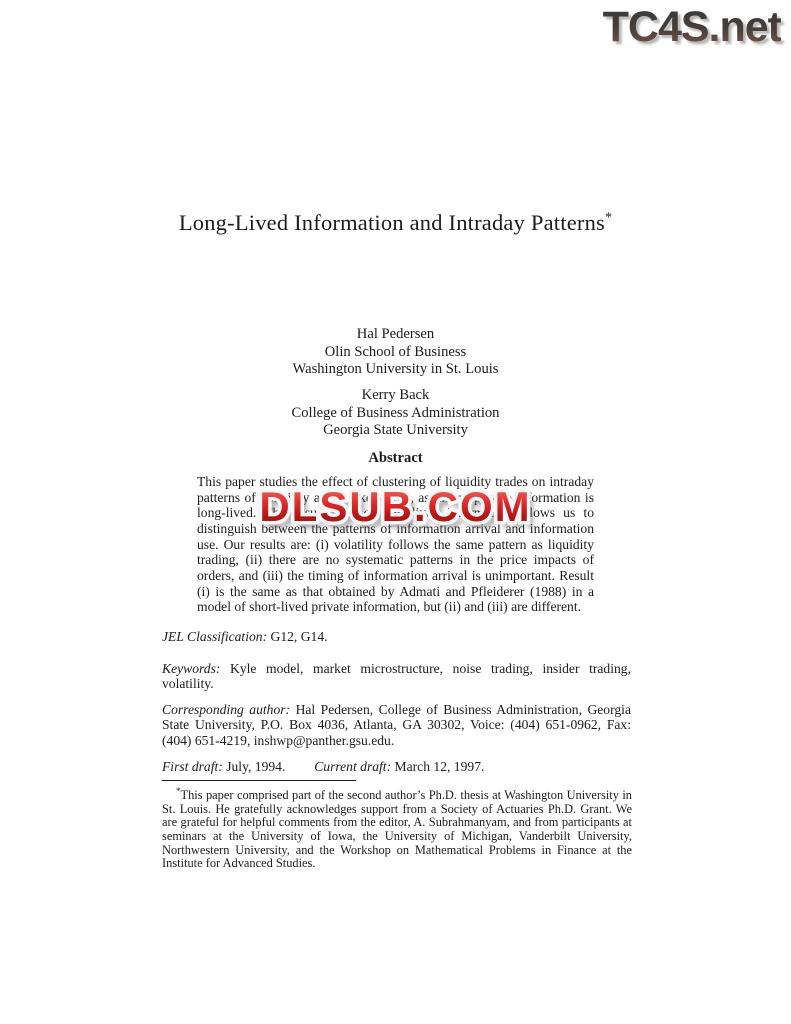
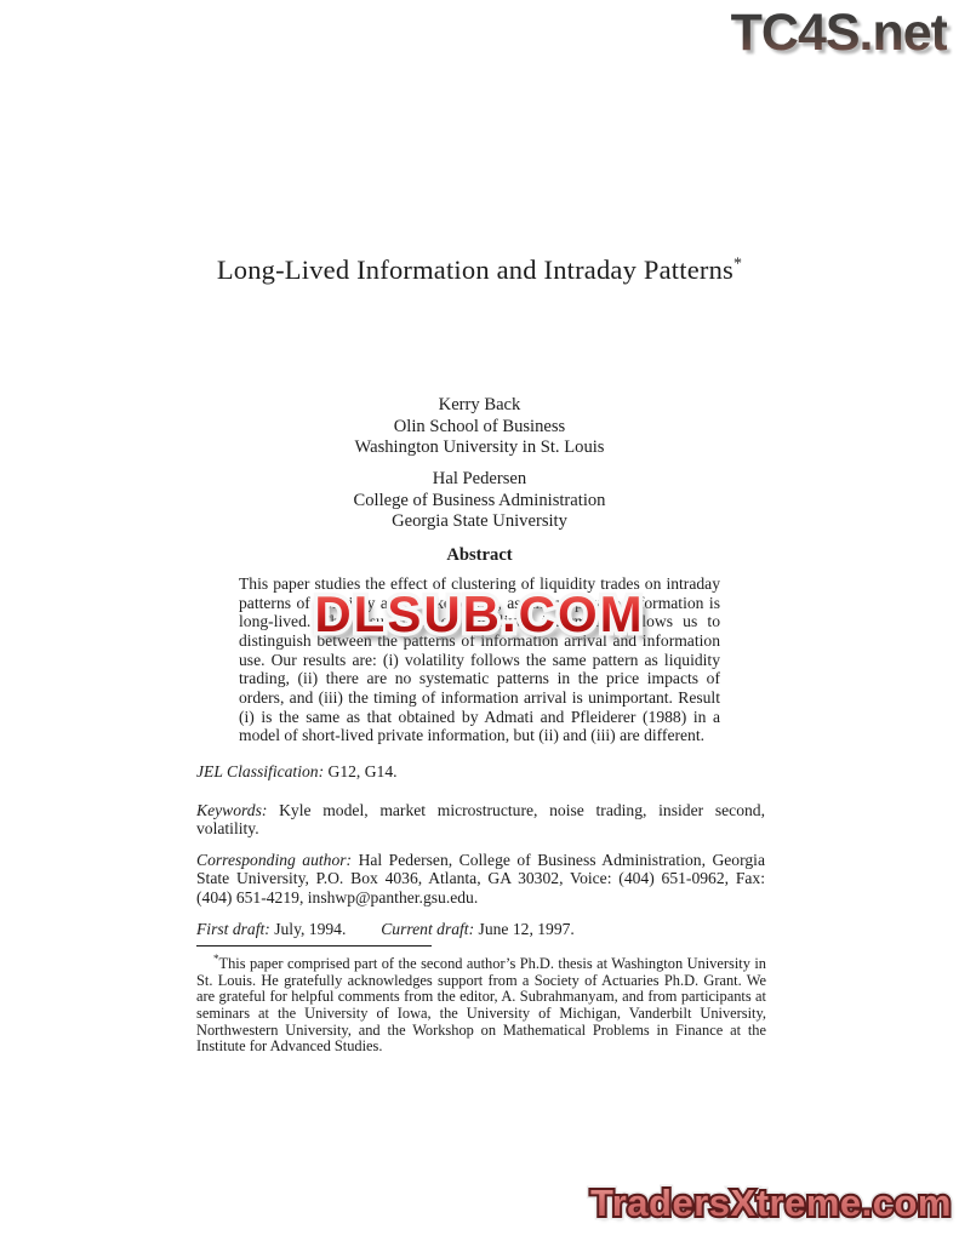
  TC4S.net
  Long-Lived Information and Intraday Patterns*
- Hal Pedersen
+ Kerry Back
  Olin School of Business
  Washington University in St. Louis
- Kerry Back
+ Hal Pedersen
  College of Business Administration
  Georgia State University
  Abstract
  This paper studies the effect of clustering of liquidity trades on intraday patterns oformation is long-lived.ows us to distinguish information use. Our results are: (i) volatility follows the same pattern as liquidity trading, (ii) there are no systematic patterns in the price impacts of orders, and (iii) the timing of information arrival is unimportant. Result (i) is the same as that obtained by Admati and Pfleiderer (1988) in a model of short-lived private information, but (ii) and (iii) are different.
  DLSUB.COM
  JEL Classification: G12, G14.
- Keywords: Kyle model, market microstructure, noise trading, insider trading, volatility.
+ Keywords: Kyle model, market microstructure, noise trading, insider second, volatility.
  Corresponding author: Hal Pedersen, College of Business Administration, Georgia State University, P.O. Box 4036, Atlanta, GA 30302, Voice: (404) 651-0962, Fax: (404) 651-4219, inshwp@panther.gsu.edu.
- First draft: July, 1994. Current draft: March 12, 1997.
+ First draft: July, 1994. Current draft: June 12, 1997.
  *This paper comprised part of the second author’s Ph.D. thesis at Washington University in St. Louis. He gratefully acknowledges support from a Society of Actuaries Ph.D. Grant. We are grateful for helpful comments from the editor, A. Subrahmanyam, and from participants at seminars at the University of Iowa, the University of Michigan, Vanderbilt University, Northwestern University, and the Workshop on Mathematical Problems in Finance at the Institute for Advanced Studies.
+ TradersXtreme.com
